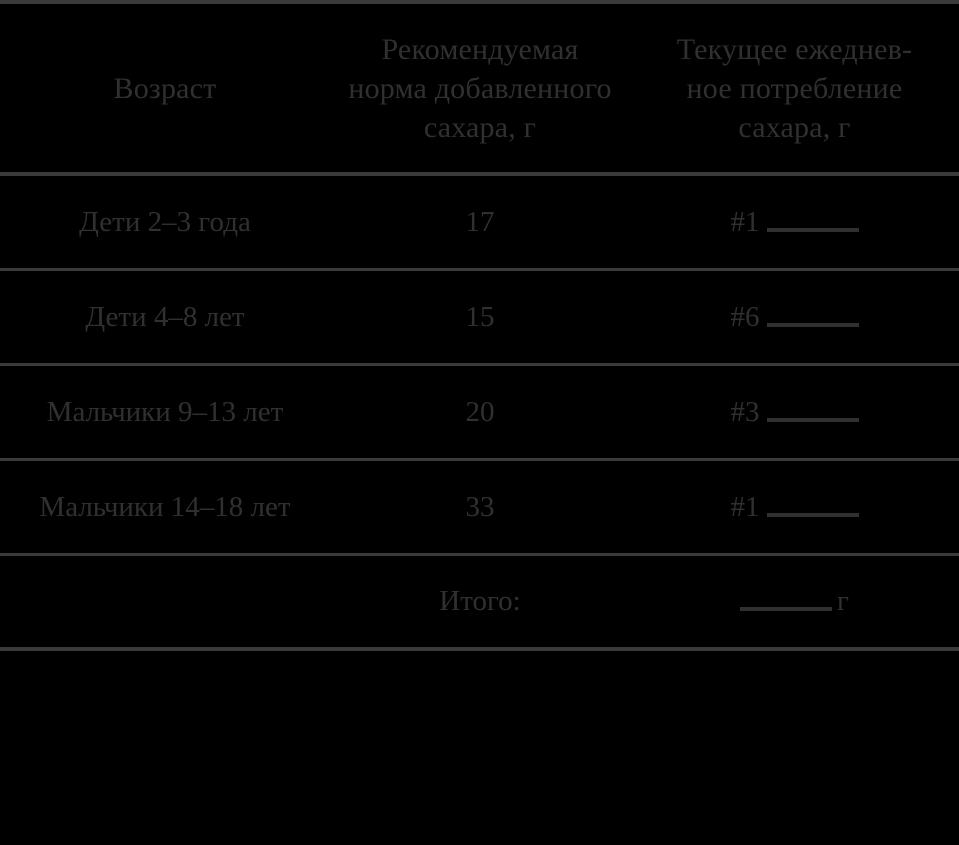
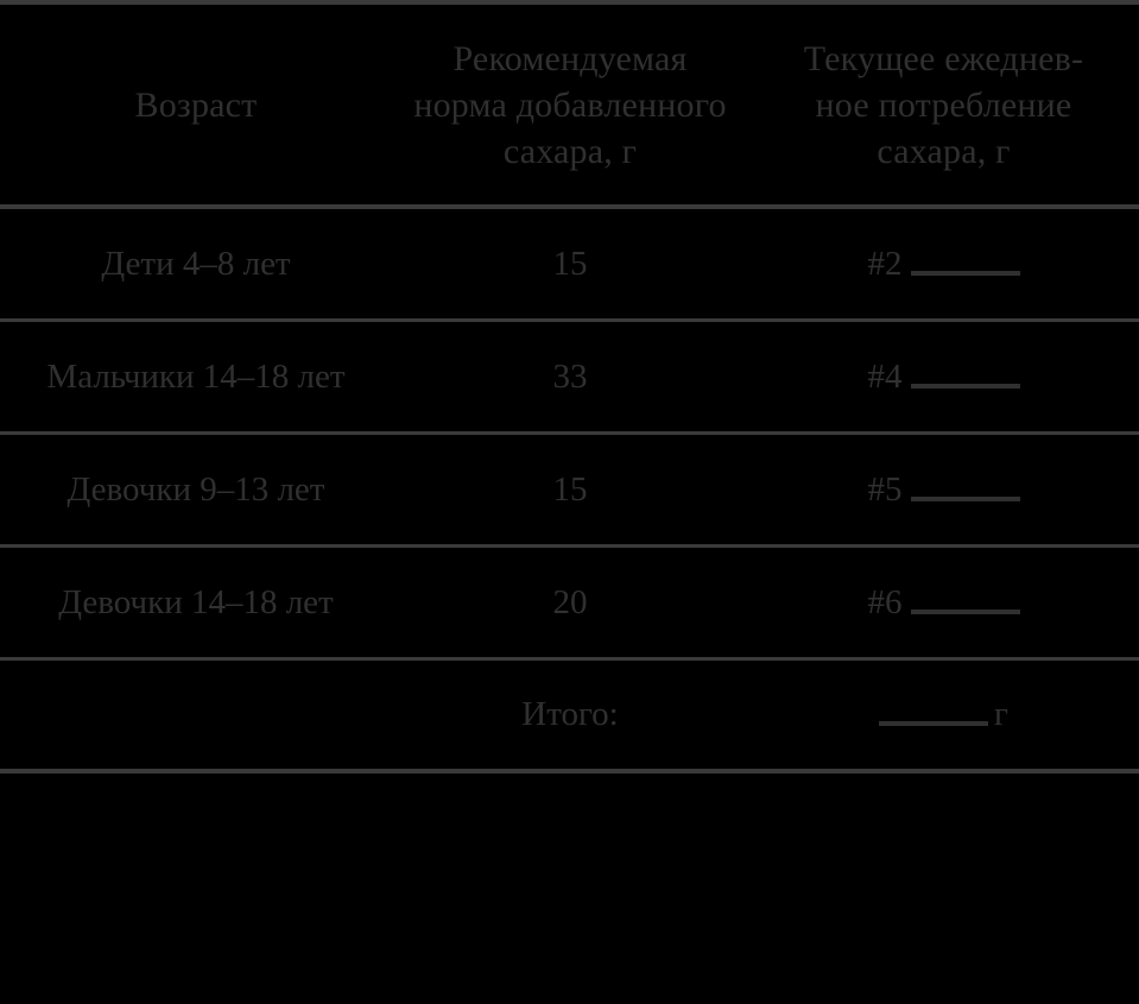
  Возраст	Рекомендуемая норма добавленного сахара, г	Текущее ежеднев- ное потребление сахара, г
- Дети 2–3 года	17	#1
- Дети 4–8 лет	15	#6
+ Дети 4–8 лет	15	#2
- Мальчики 9–13 лет	20	#3
- Мальчики 14–18 лет	33	#1
+ Мальчики 14–18 лет	33	#4
+ Девочки 9–13 лет	15	#5
+ Девочки 14–18 лет	20	#6
  	Итого:	г
